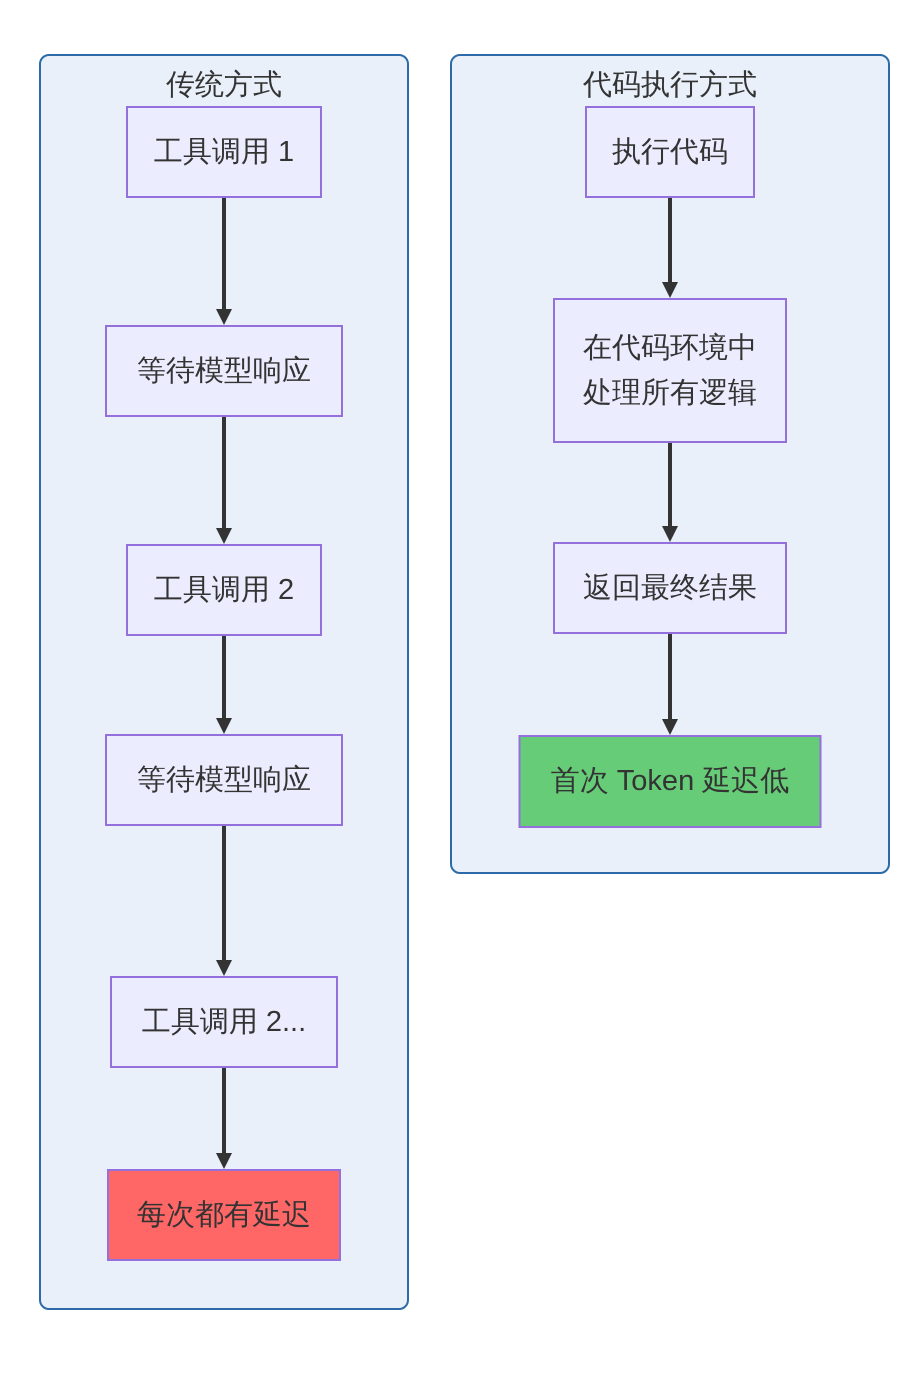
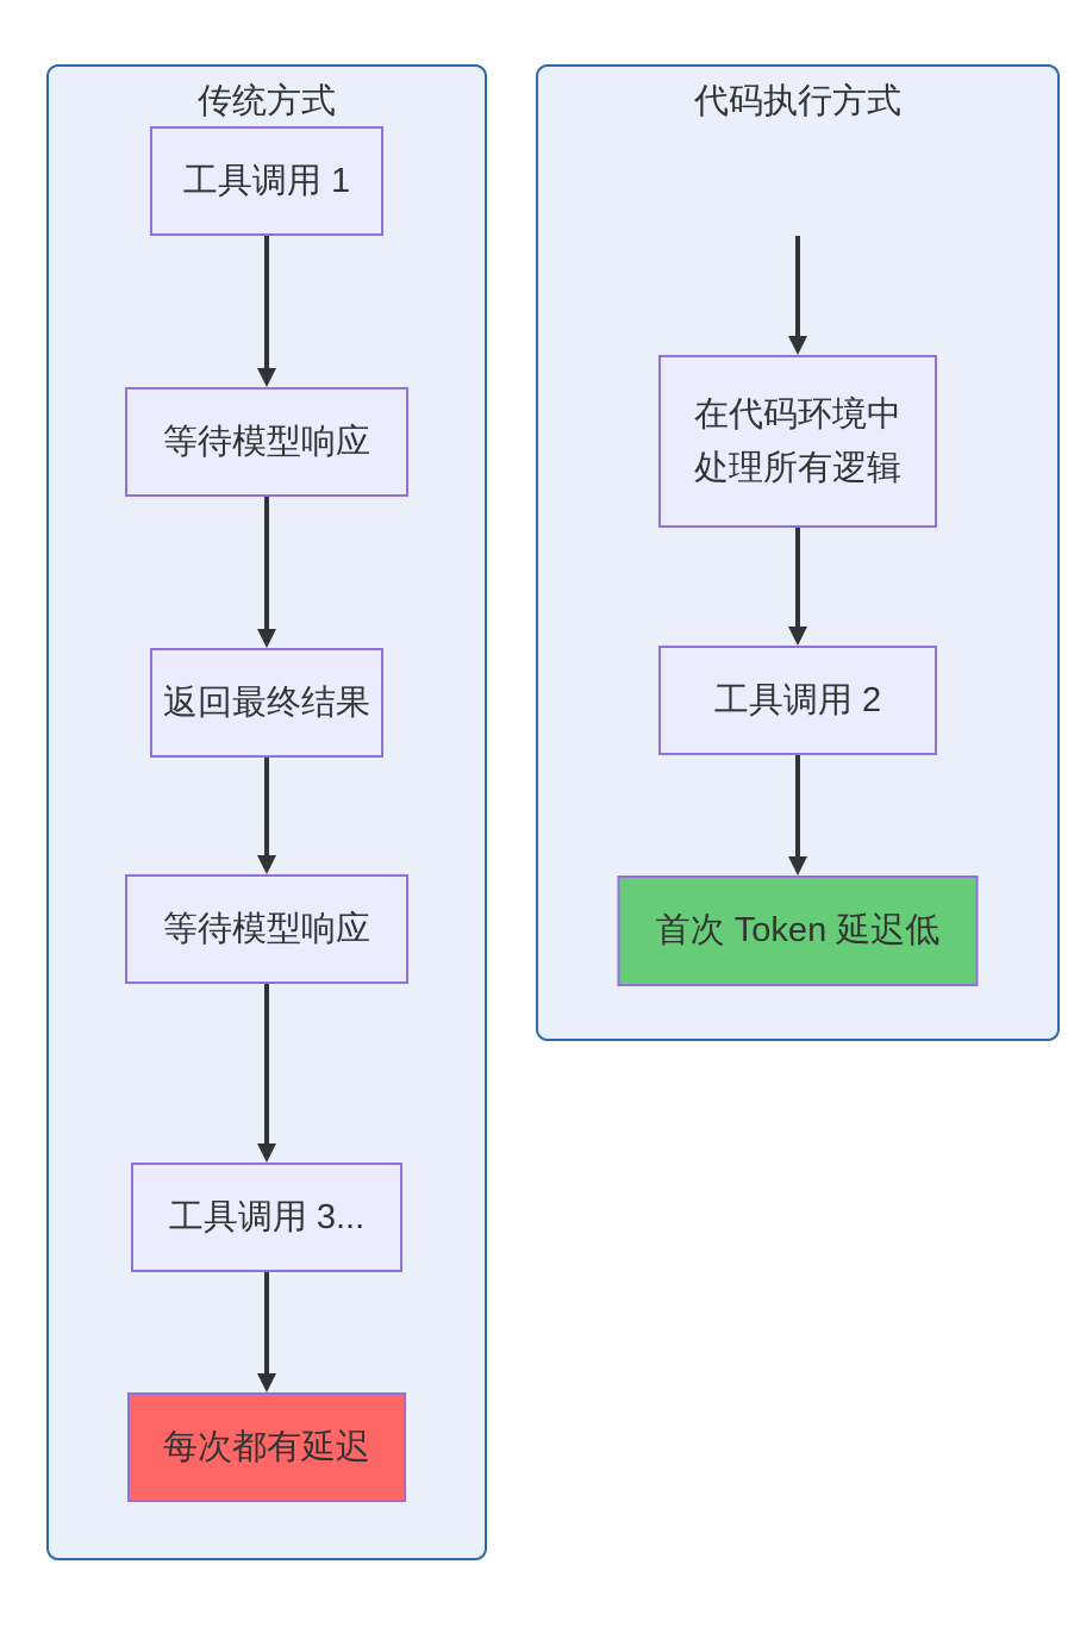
  传统方式
  工具调用 1
  等待模型响应
- 工具调用 2
+ 返回最终结果
  等待模型响应
- 工具调用 2...
+ 工具调用 3...
  每次都有延迟
  代码执行方式
- 执行代码
  在代码环境中
  处理所有逻辑
- 返回最终结果
+ 工具调用 2
  首次 Token 延迟低
